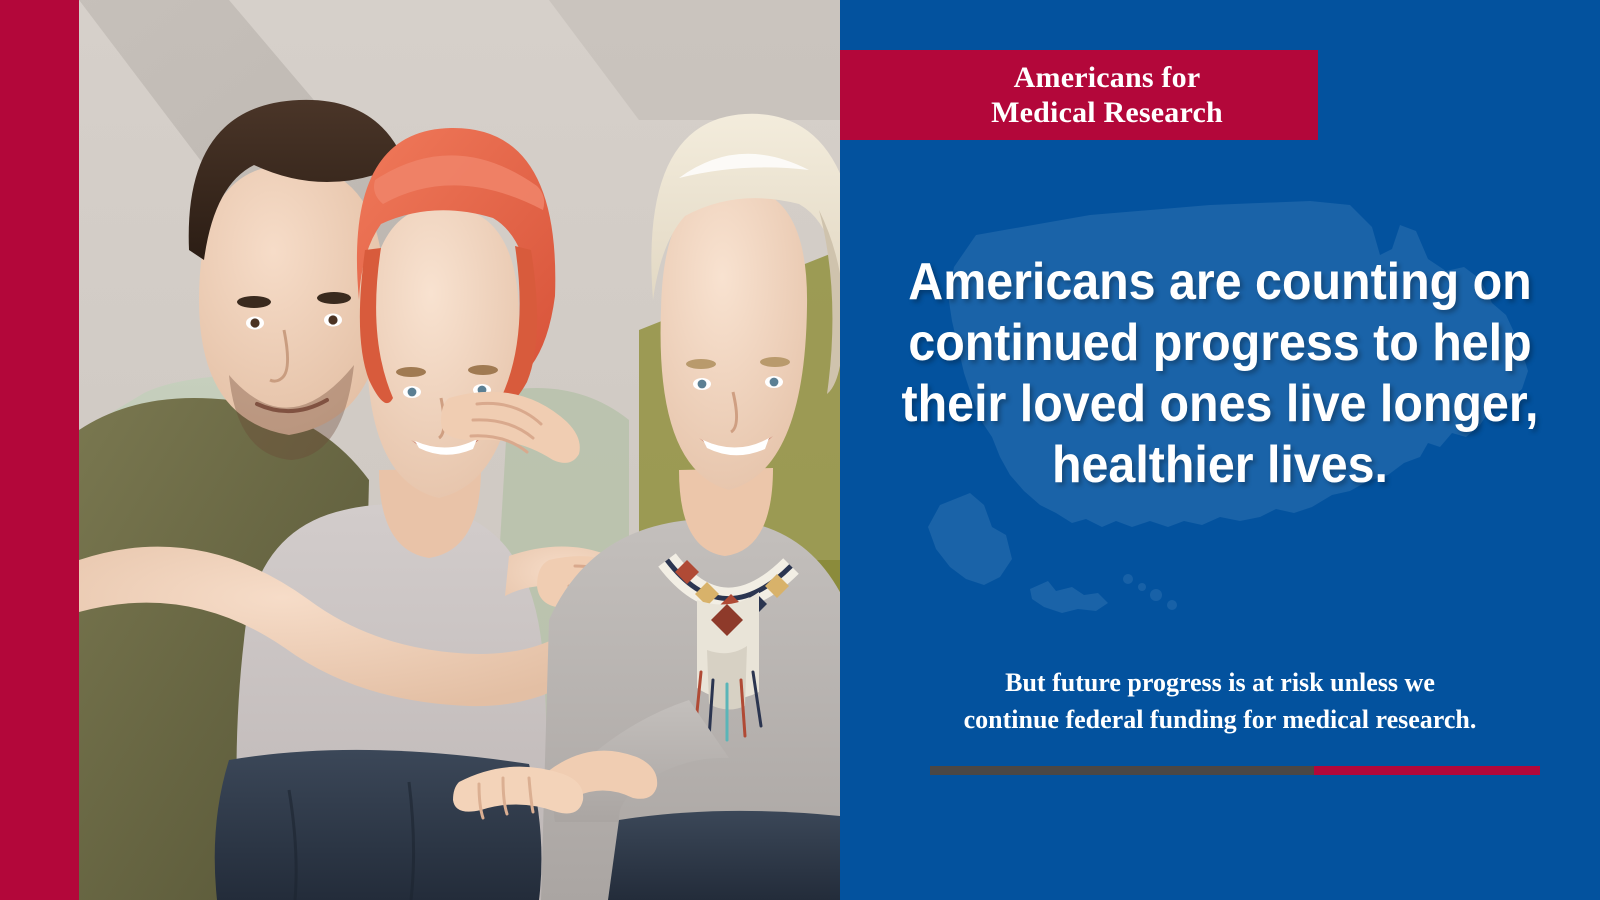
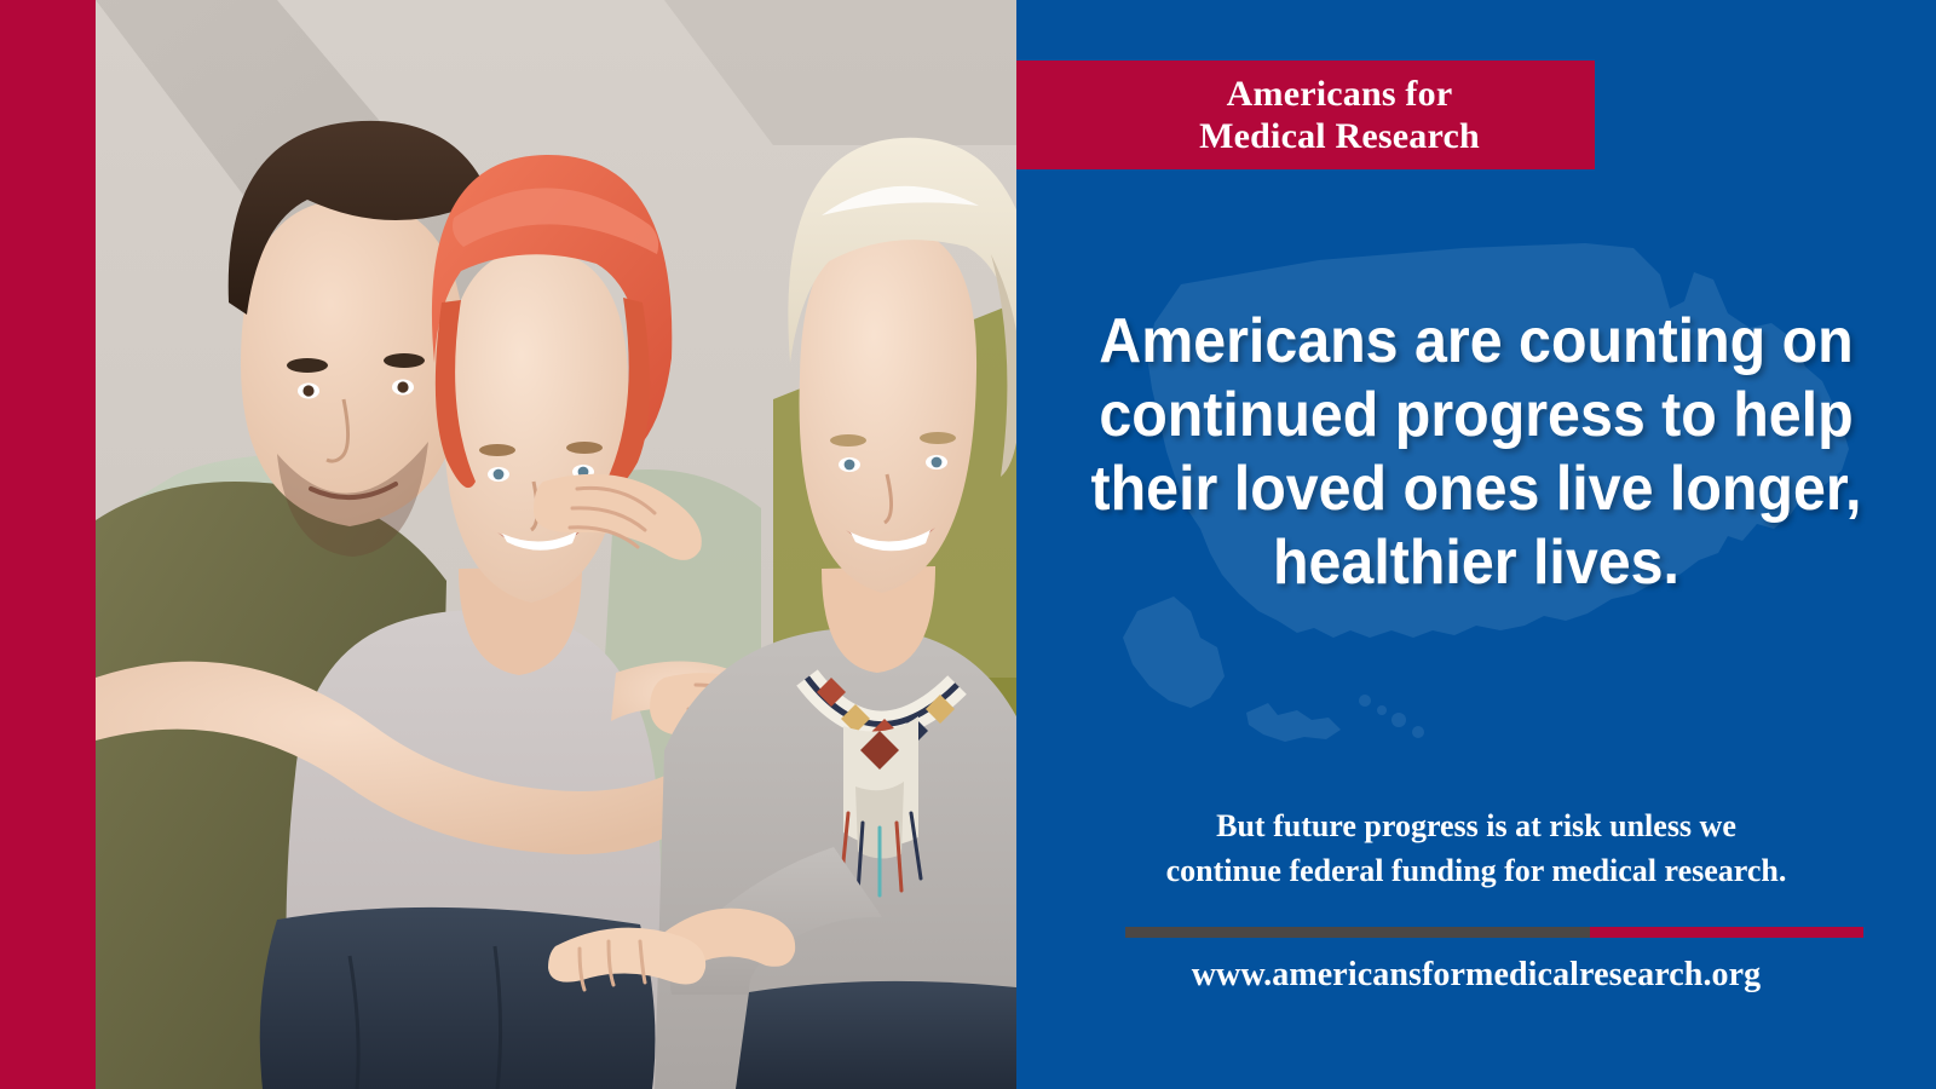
  Americans for
  Medical Research
  Americans are counting on
  continued progress to help
  their loved ones live longer,
  healthier lives.
  But future progress is at risk unless we
  continue federal funding for medical research.
+ www.americansformedicalresearch.org
